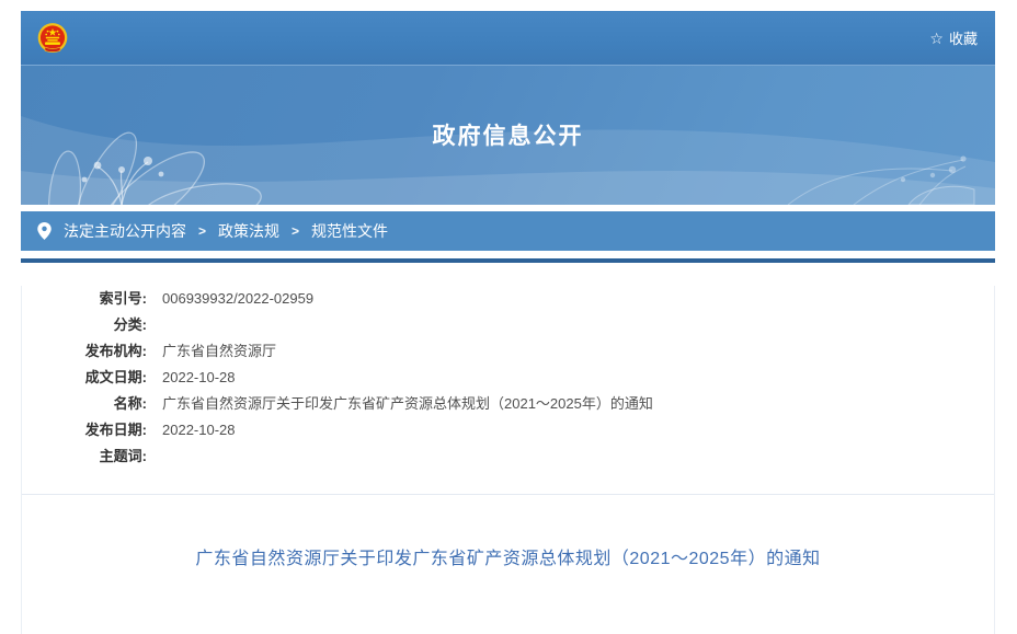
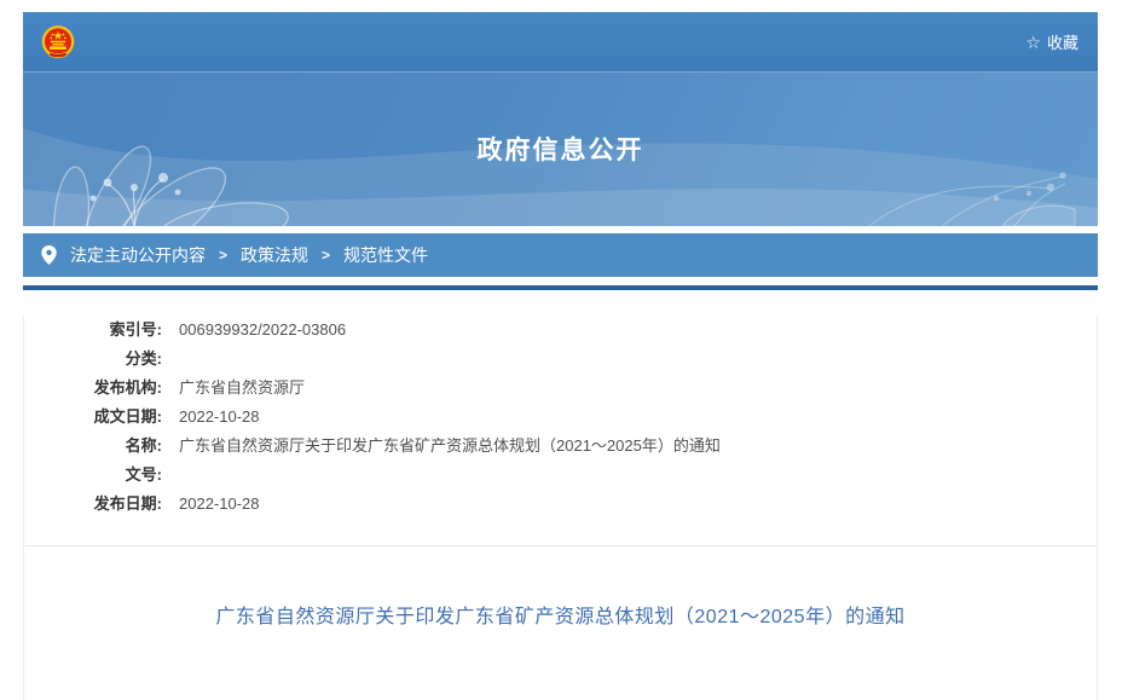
  ☆
  收藏
  政府信息公开
  法定主动公开内容
  >
  政策法规
  >
  规范性文件
- 索引号:	006939932/2022-02959
+ 索引号:	006939932/2022-03806
  分类:
  发布机构:	广东省自然资源厅
  成文日期:	2022-10-28
  名称:	广东省自然资源厅关于印发广东省矿产资源总体规划（2021～2025年）的通知
+ 文号:
  发布日期:	2022-10-28
- 主题词:
  广东省自然资源厅关于印发广东省矿产资源总体规划（2021～2025年）的通知
